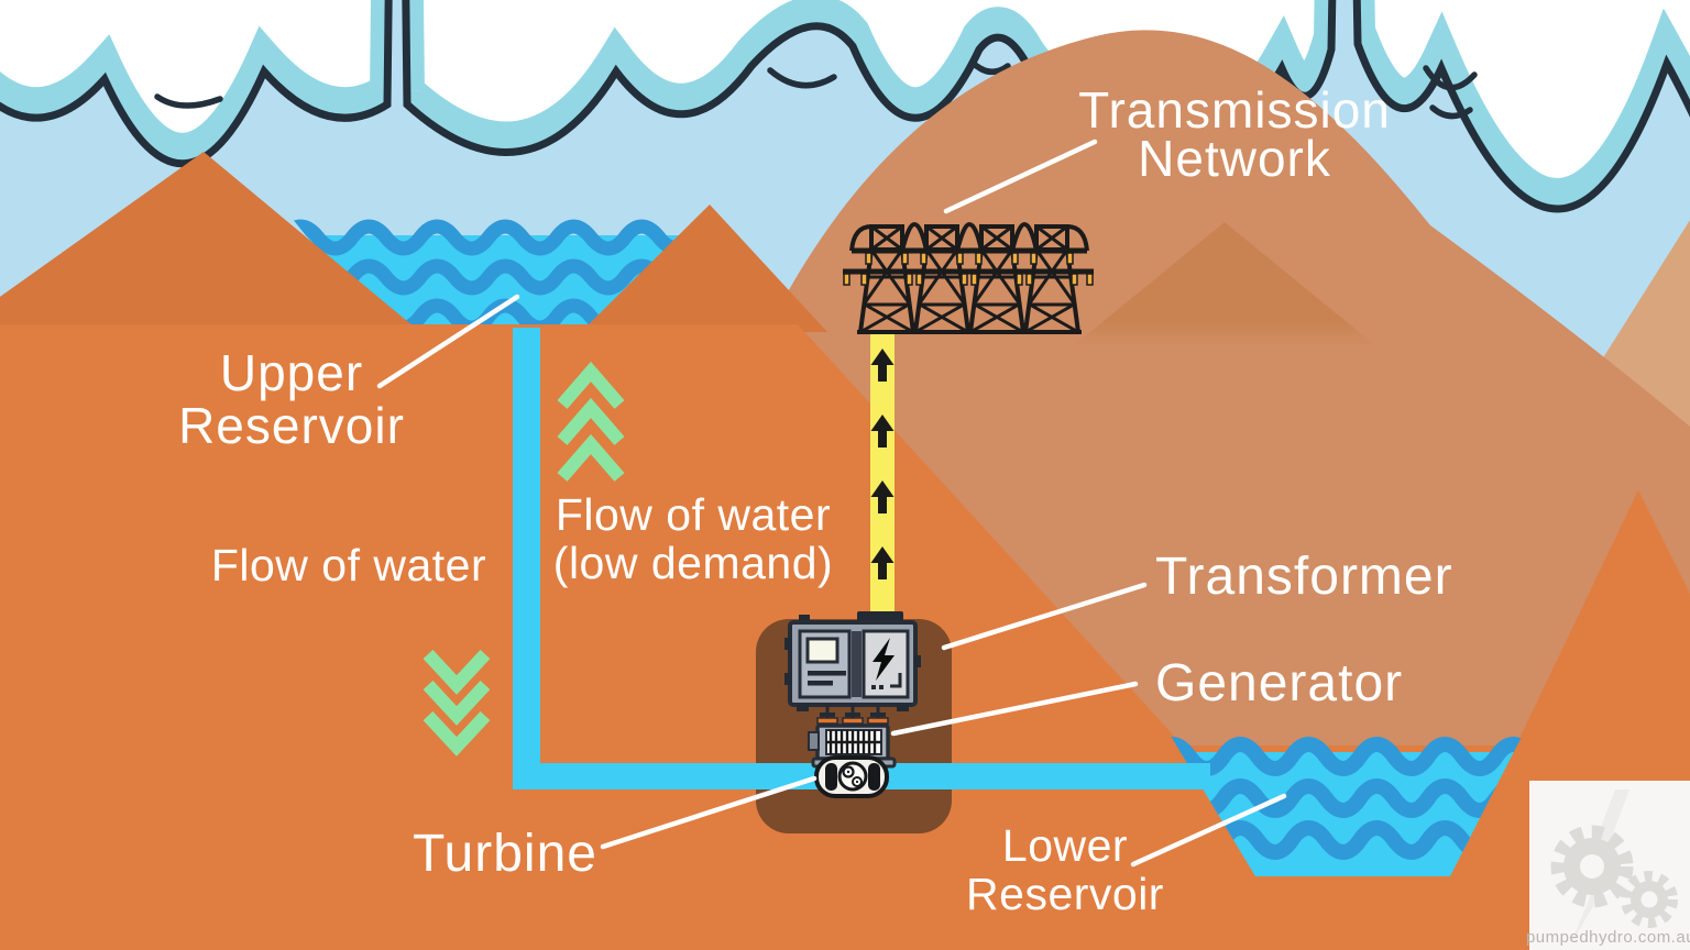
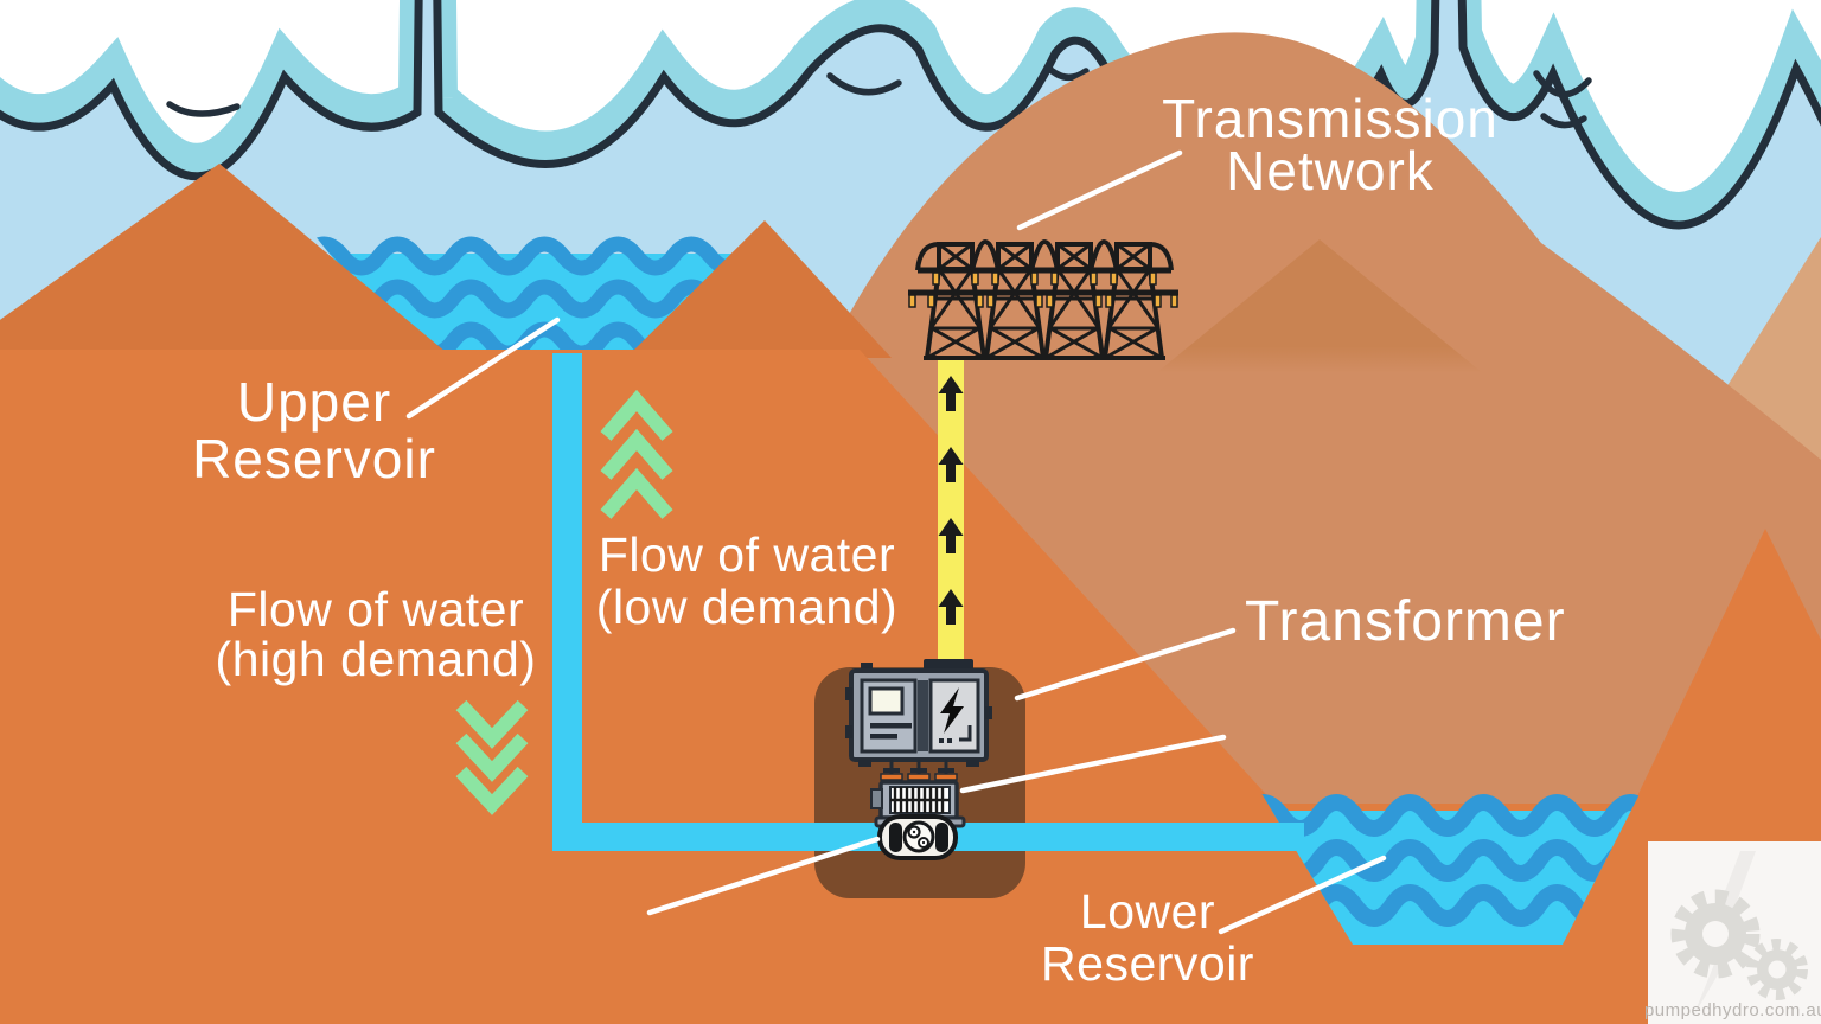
  Transmission
  Network
  Upper
  Reservoir
  Flow of water
  (low demand)
  Flow of water
+ (high demand)
  Transformer
- Generator
- Turbine
  Lower
  Reservoir
  pumpedhydro.com.a
